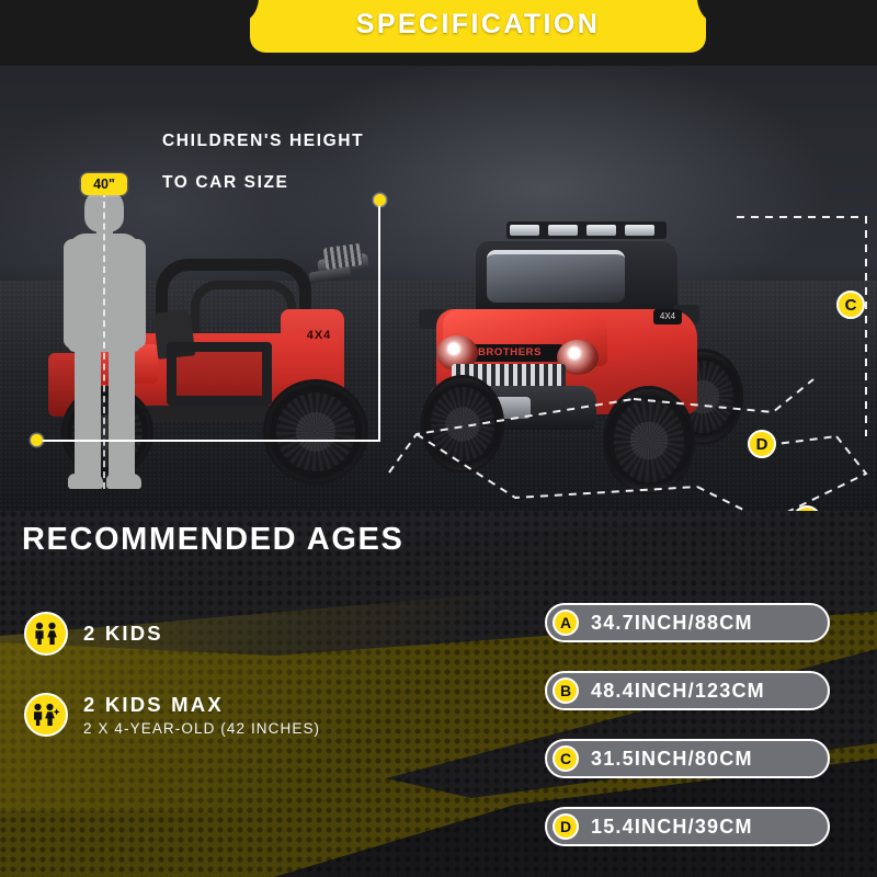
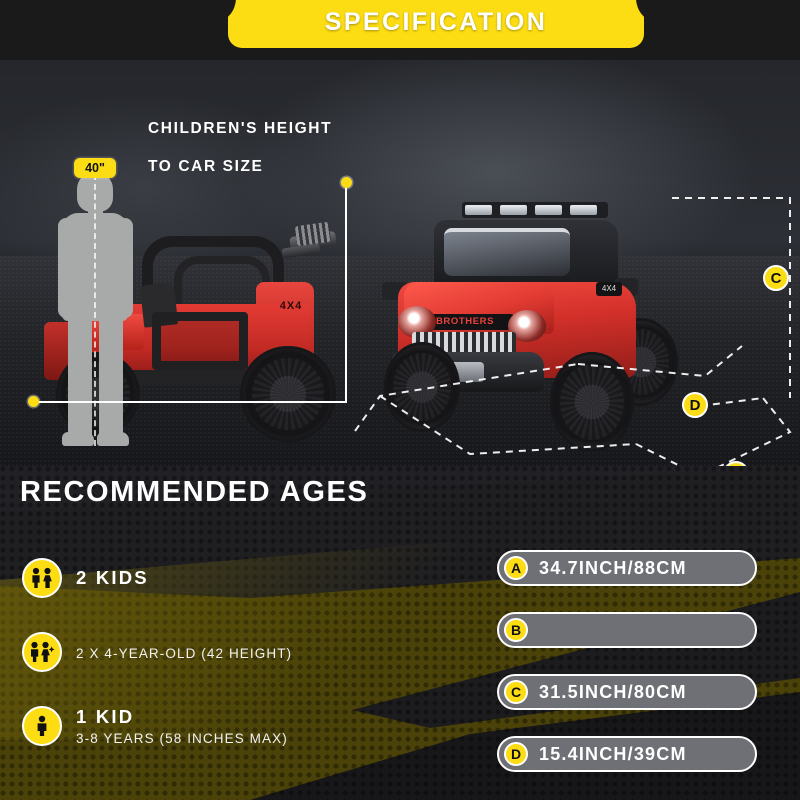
  SPECIFICATION
  CHILDREN'S HEIGHT
  TO CAR SIZE
  40"
  4X4
  4X4
  BROTHERS
  C
  D
  RECOMMENDED AGES
  2 KIDS
- 2 KIDS MAX
- 2 X 4-YEAR-OLD (42 INCHES)
+ 2 X 4-YEAR-OLD (42 HEIGHT)
+ 1 KID
+ 3-8 YEARS (58 INCHES MAX)
  A
  34.7INCH/88CM
  B
- 48.4INCH/123CM
  C
  31.5INCH/80CM
  D
  15.4INCH/39CM
